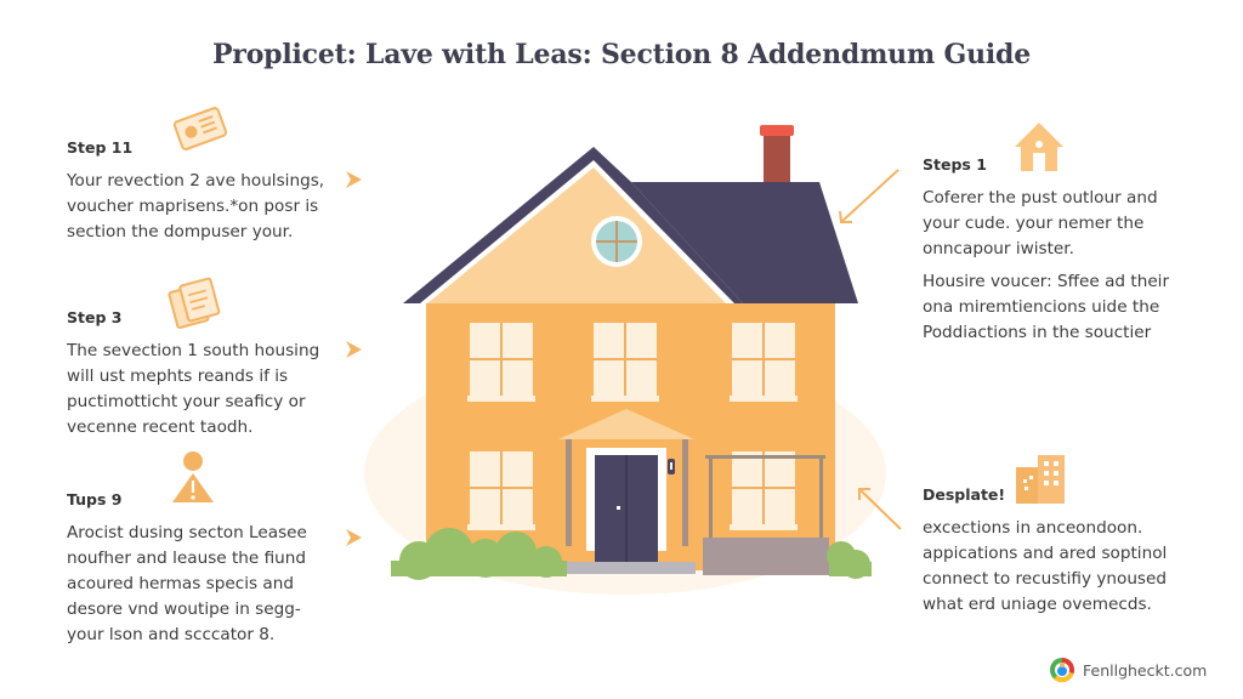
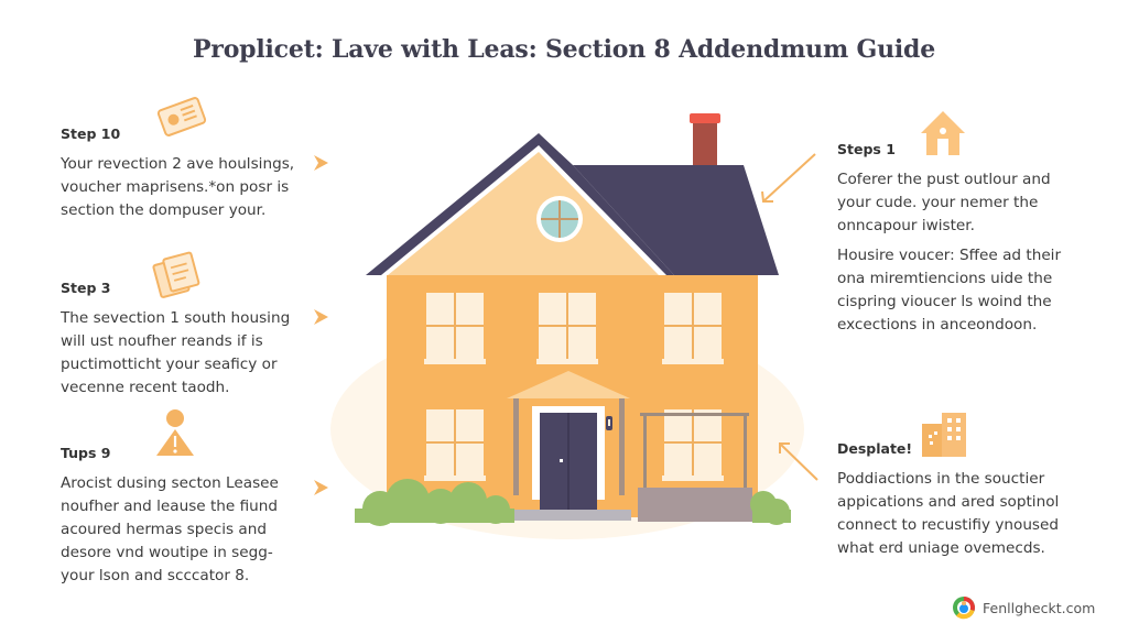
  Proplicet: Lave with Leas: Section 8 Addendmum Guide
- Step 11
+ Step 10
  Your revection 2 ave houlsings,
  voucher maprisens.*on posr is
  section the dompuser your.
  Step 3
  The sevection 1 south housing
- will ust mephts reands if is
+ will ust noufher reands if is
  puctimotticht your seaficy or
  vecenne recent taodh.
  Tups 9
  Arocist dusing secton Leasee
  noufher and leause the fiund
  acoured hermas specis and
  desore vnd woutipe in segg-
  your lson and scccator 8.
  Steps 1
  Coferer the pust outlour and
  your cude. your nemer the
  onncapour iwister.
  Housire voucer: Sffee ad their
  ona miremtiencions uide the
+ cispring vioucer ls woind the
- Poddiactions in the souctier
+ excections in anceondoon.
  Desplate!
- excections in anceondoon.
+ Poddiactions in the souctier
  appications and ared soptinol
  connect to recustifiy ynoused
  what erd uniage ovemecds.
  Fenllgheckt.com
